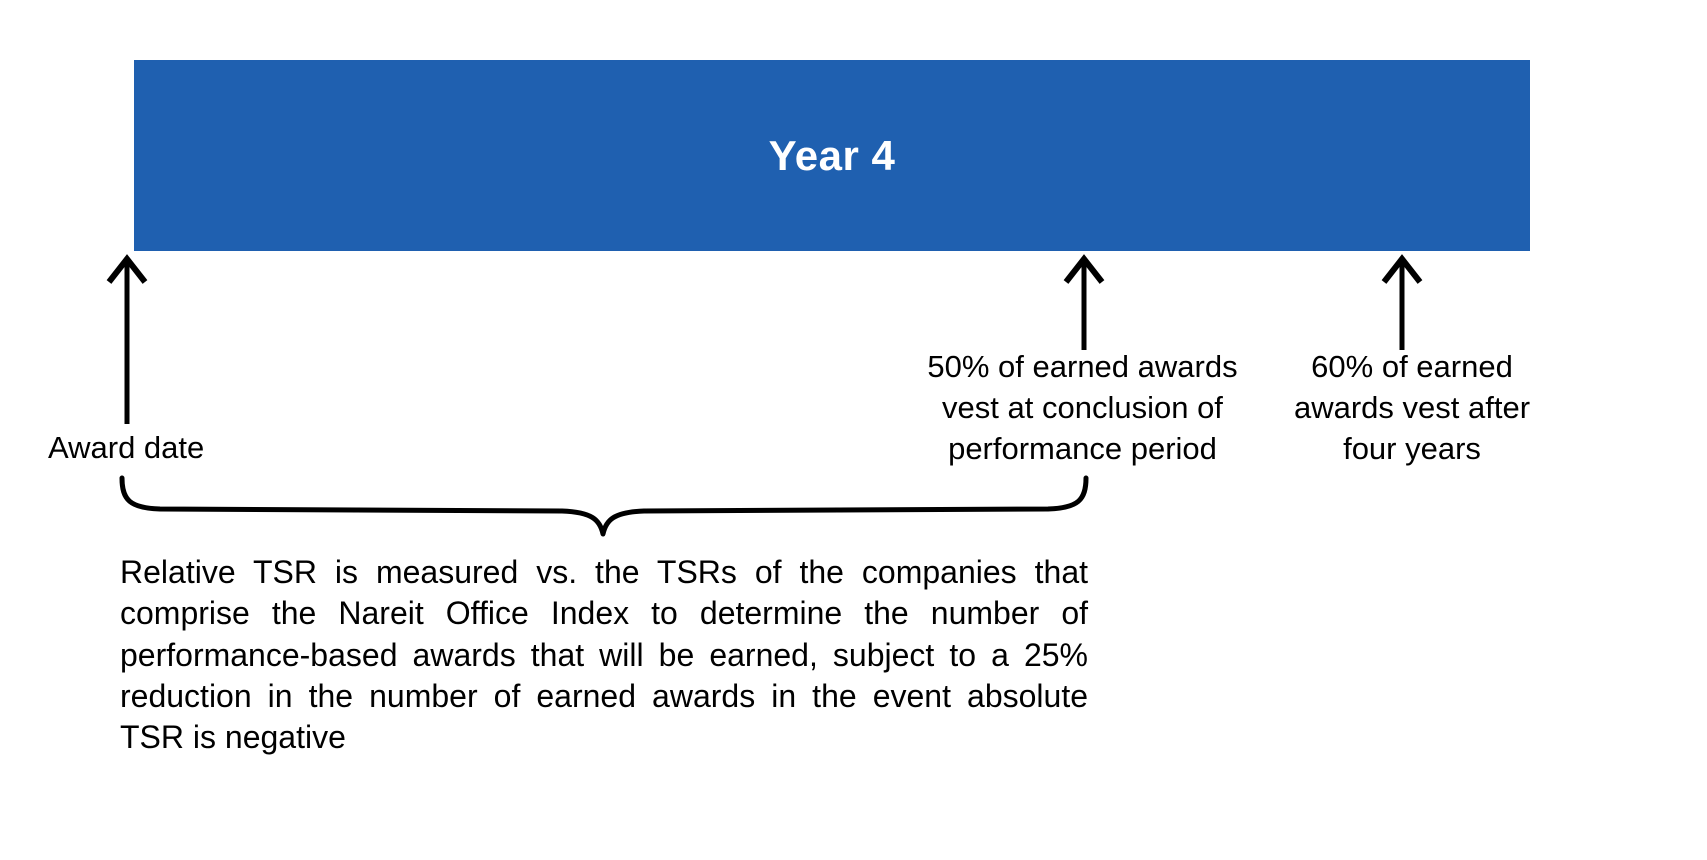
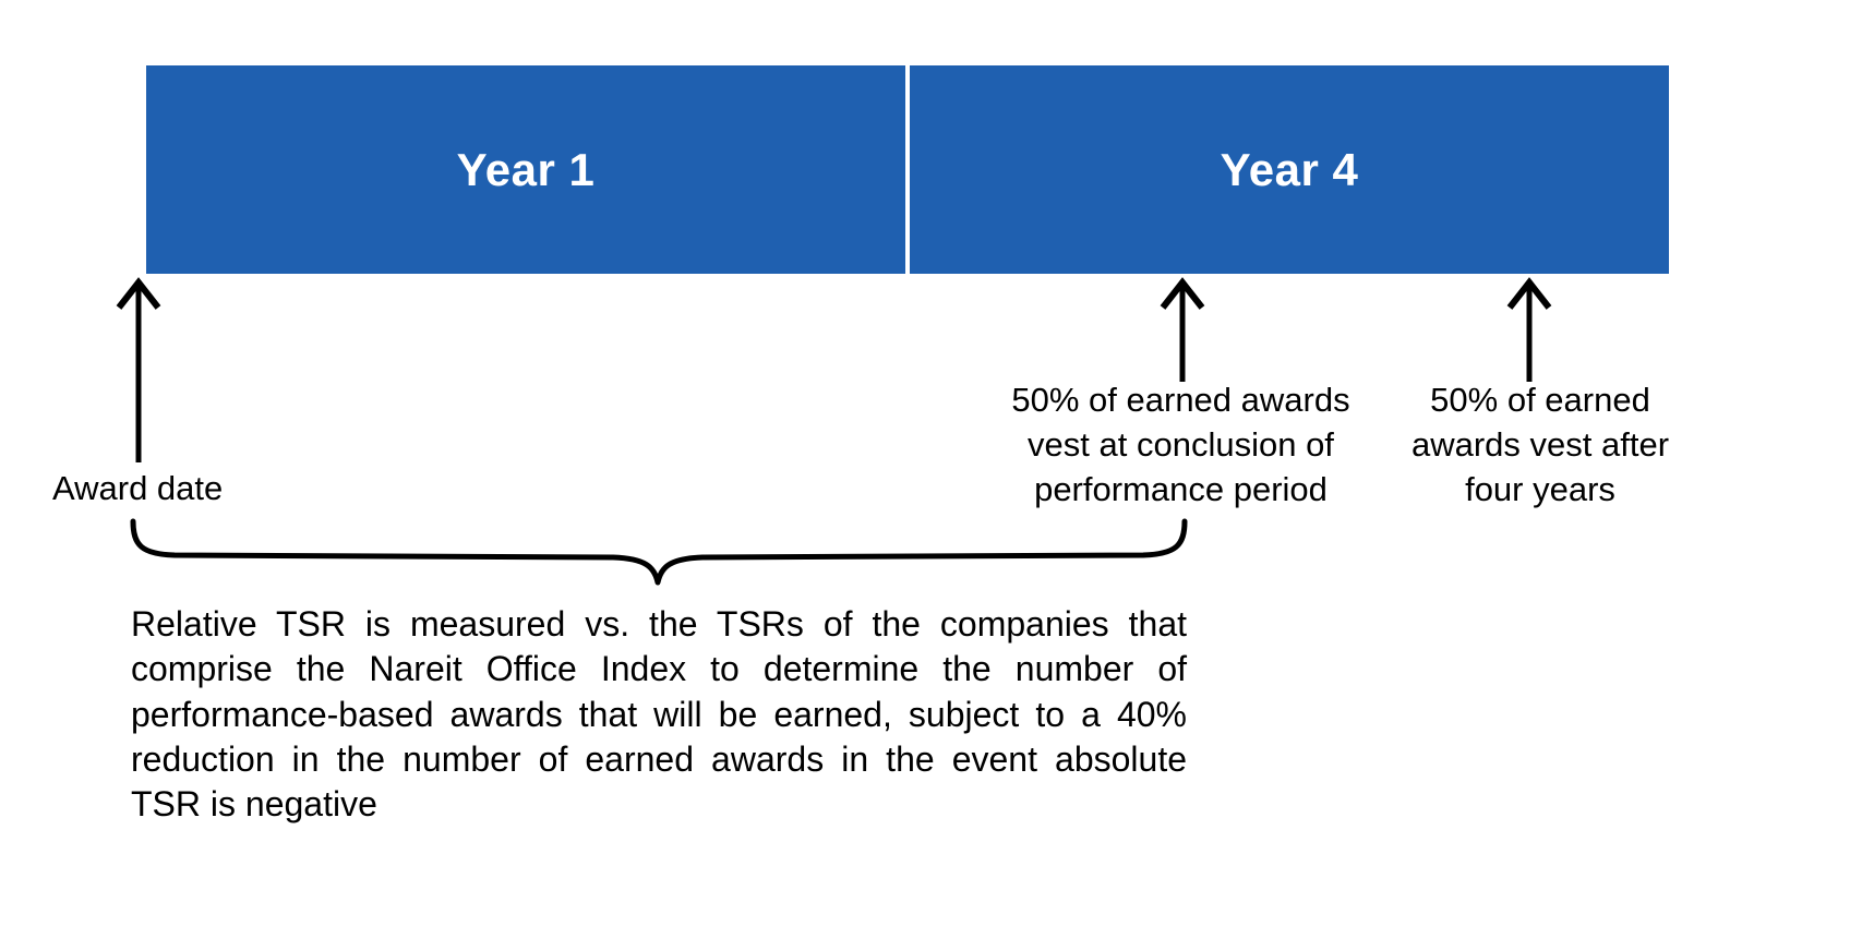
+ Year 1
  Year 4
  Award date
  50% of earned awards vest at conclusion of performance period
- 60% of earned awards vest after four years
+ 50% of earned awards vest after four years
- Relative TSR is measured vs. the TSRs of the companies that comprise the Nareit Office Index to determine the number of performance-based awards that will be earned, subject to a 25% reduction in the number of earned awards in the event absolute TSR is negative
+ Relative TSR is measured vs. the TSRs of the companies that comprise the Nareit Office Index to determine the number of performance-based awards that will be earned, subject to a 40% reduction in the number of earned awards in the event absolute TSR is negative
